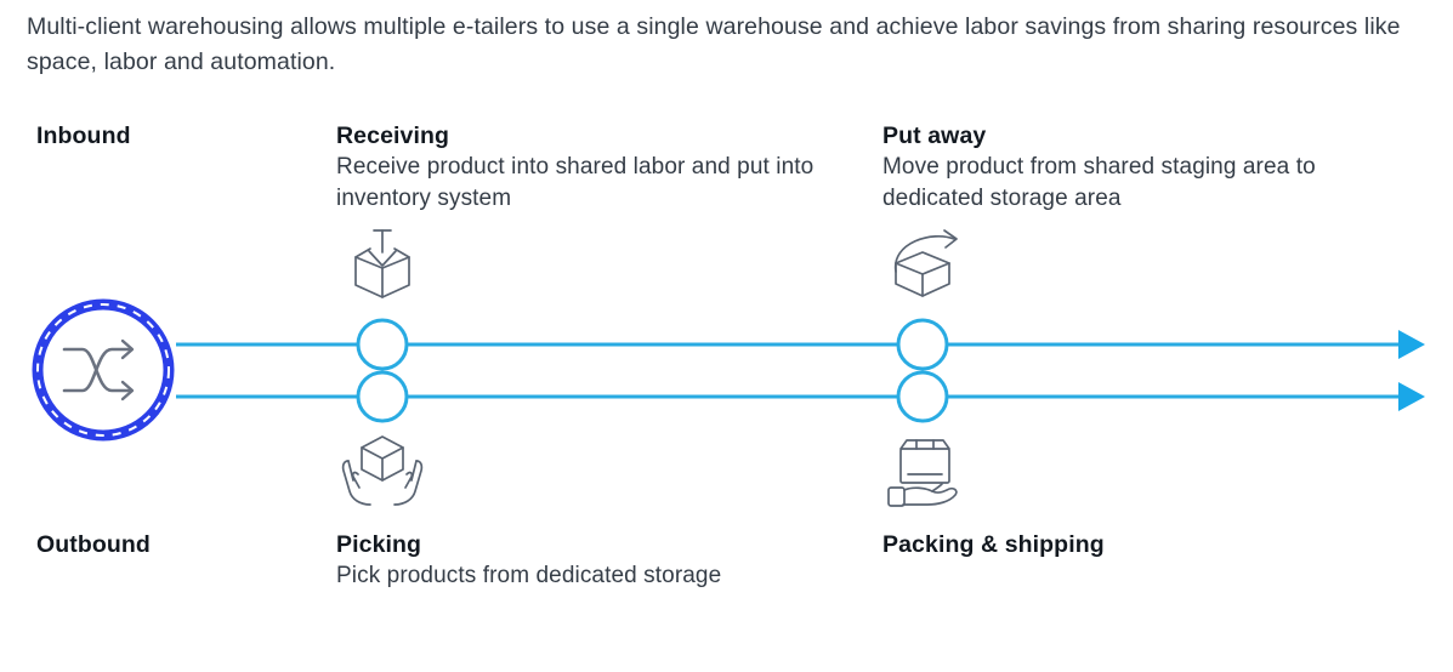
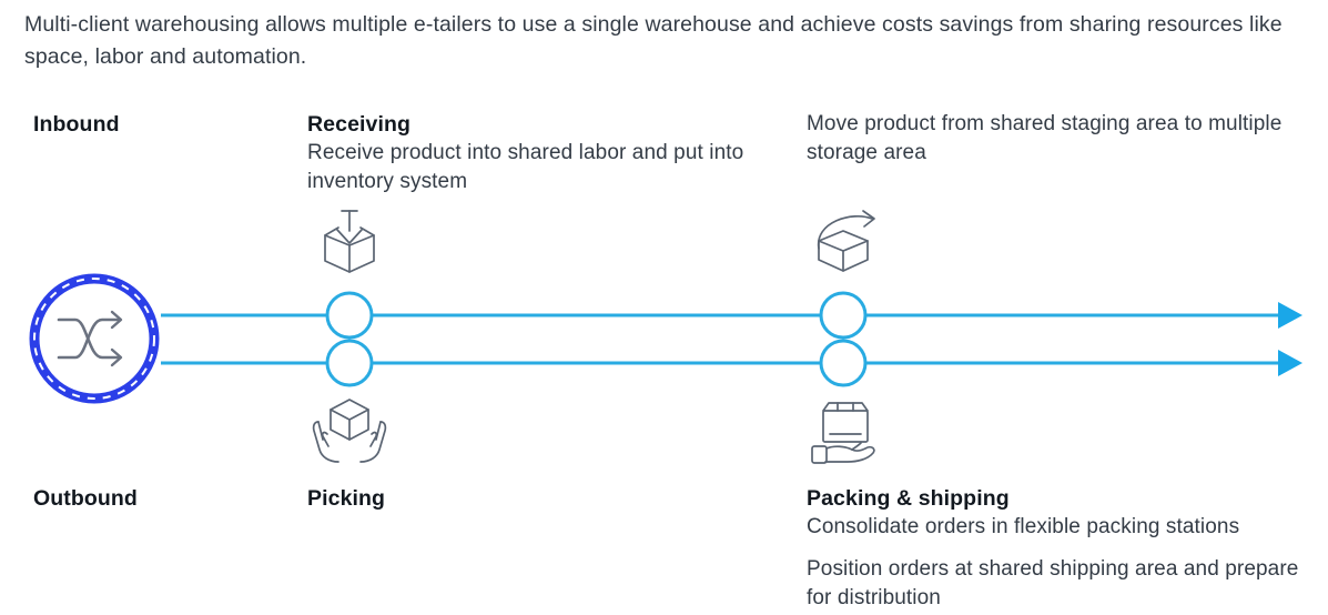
- Multi-client warehousing allows multiple e-tailers to use a single warehouse and achieve labor savings from sharing resources like space, labor and automation.
+ Multi-client warehousing allows multiple e-tailers to use a single warehouse and achieve costs savings from sharing resources like space, labor and automation.
  Inbound
  Outbound
  Receiving
  Receive product into shared labor and put into inventory system
- Put away
- Move product from shared staging area to dedicated storage area
+ Move product from shared staging area to multiple storage area
  Picking
- Pick products from dedicated storage
  Packing & shipping
+ Consolidate orders in flexible packing stations
+ Position orders at shared shipping area and prepare for distribution
